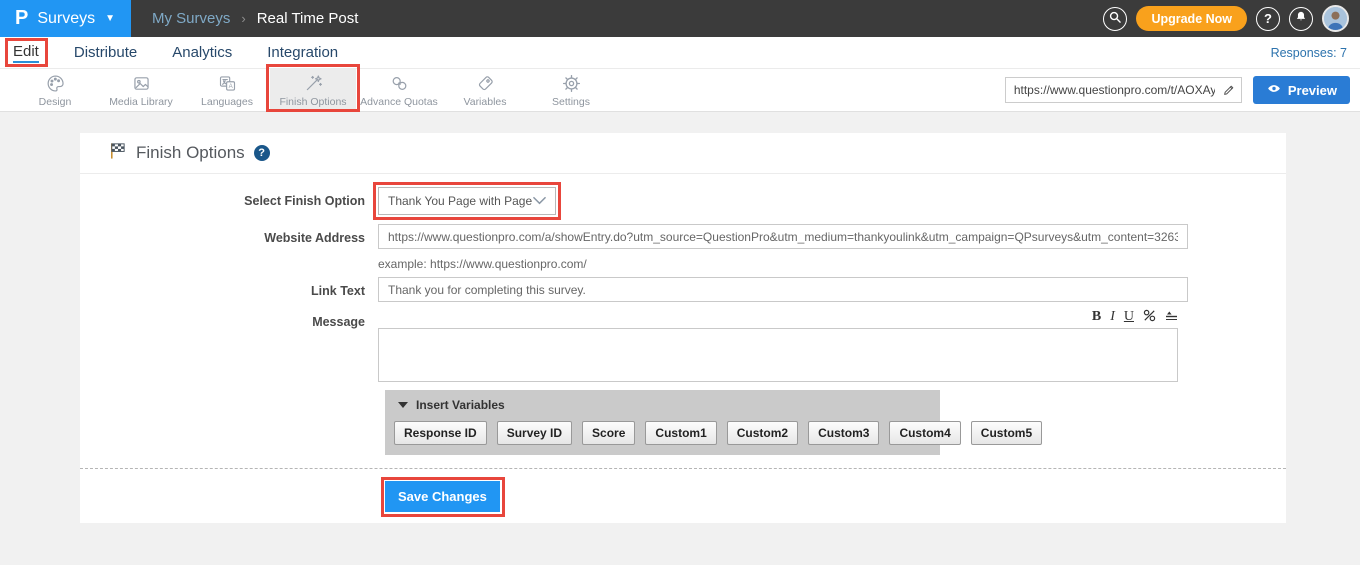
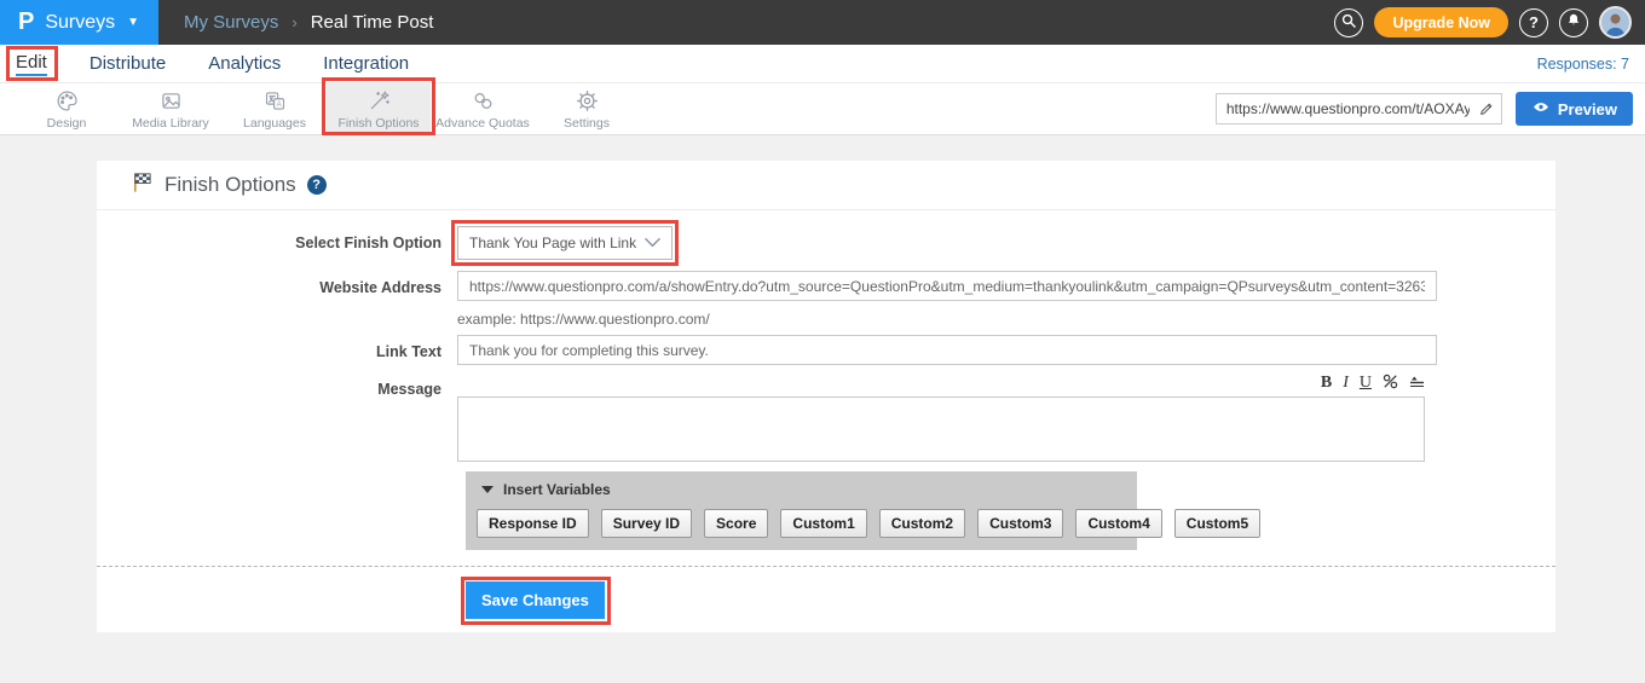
  P
  Surveys
  ▼
  My Surveys
  ›
  Real Time Post
  Upgrade Now
  ?
  Edit
  Distribute
  Analytics
  Integration
  Responses: 7
  Design
  Media Library
  Languages
  Finish Options
  Advance Quotas
- Variables
  Settings
  https://www.questionpro.com/t/AOXAy
  Preview
  Finish Options
  ?
  Select Finish Option
- Thank You Page with Page
+ Thank You Page with Link
  Website Address
  https://www.questionpro.com/a/showEntry.do?utm_source=QuestionPro&utm_medium=thankyoulink&utm_campaign=QPsurveys&utm_content=3263
  example: https://www.questionpro.com/
  Link Text
  Thank you for completing this survey.
  Message
  B
  I
  U
  Insert Variables
  Response ID
  Survey ID
  Score
  Custom1
  Custom2
  Custom3
  Custom4
  Custom5
  Save Changes
